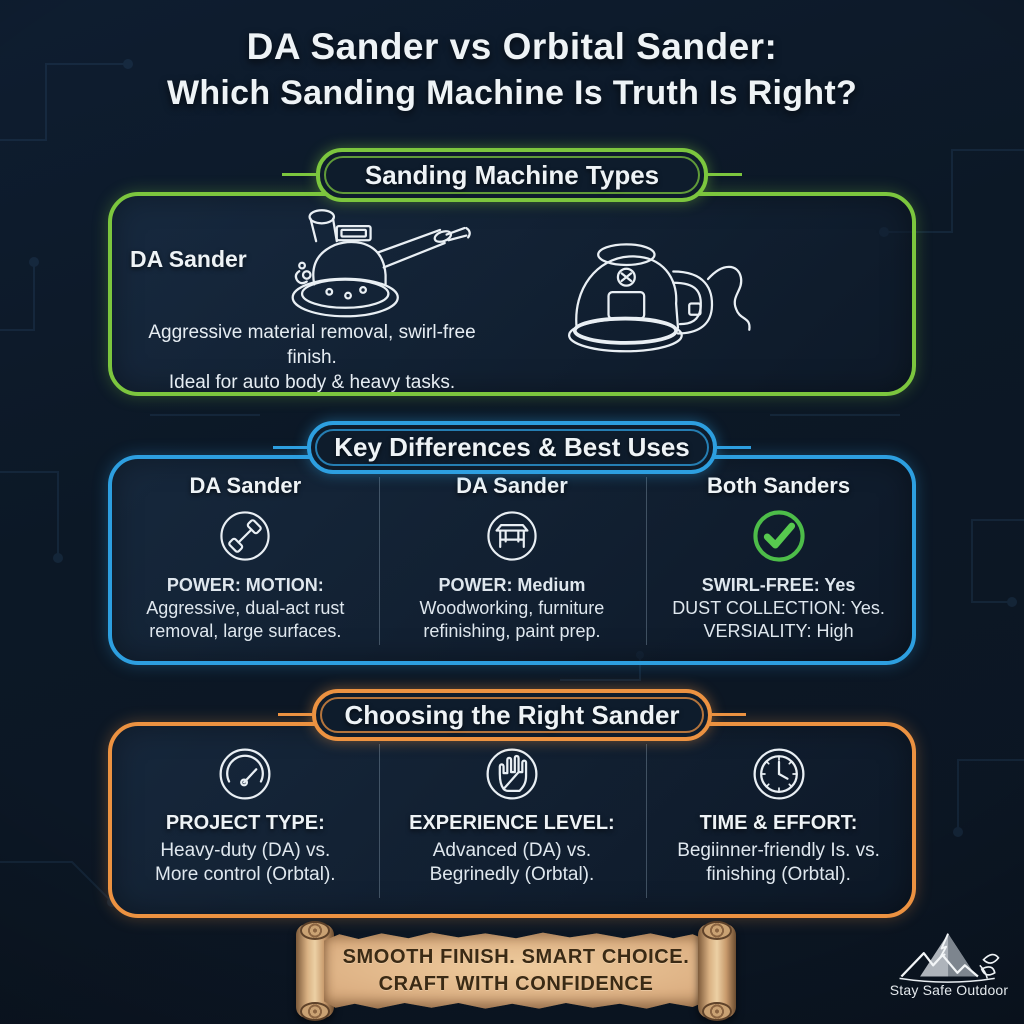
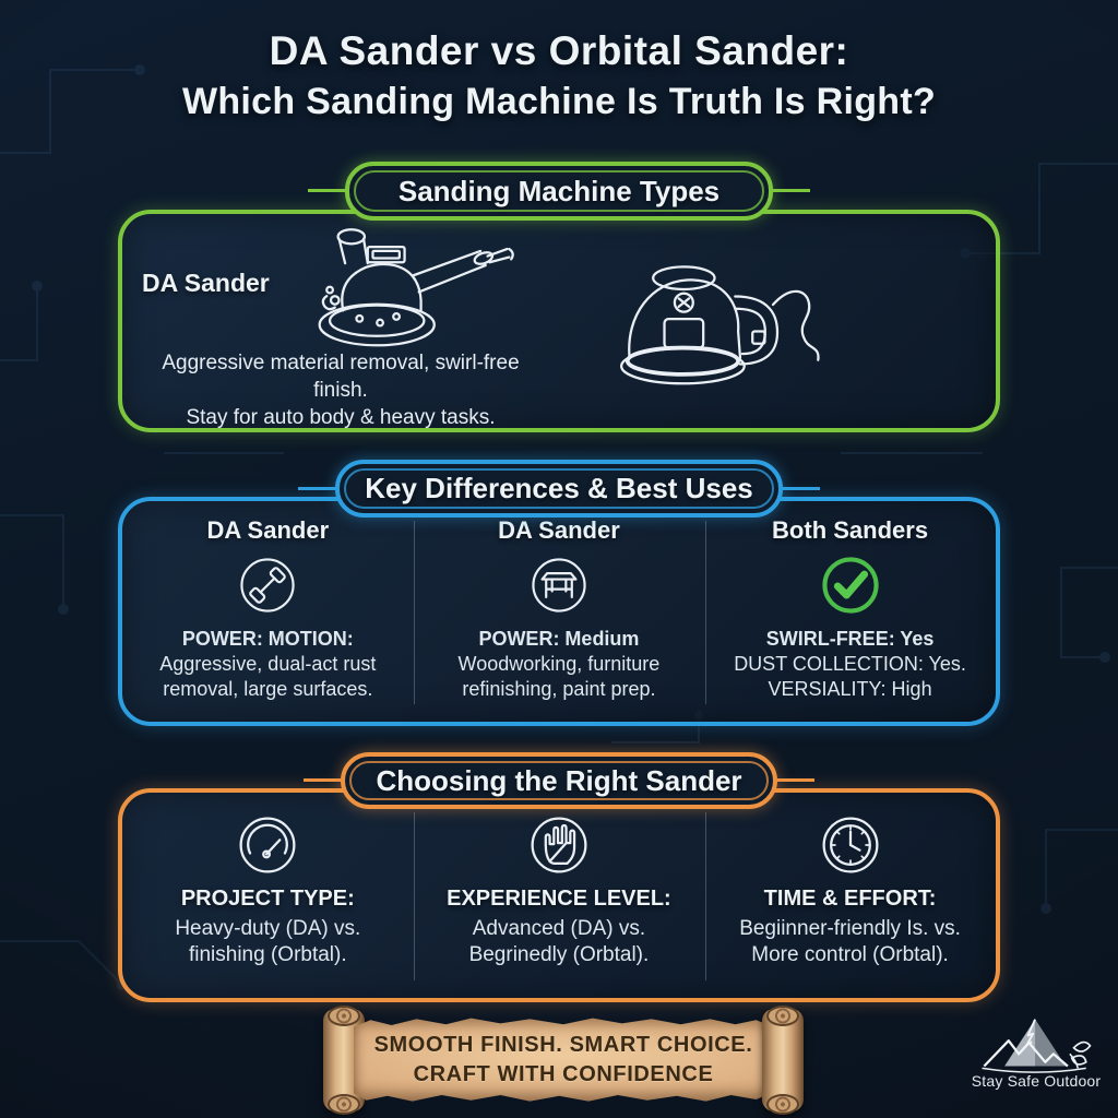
  DA Sander
  Aggressive material removal, swirl-free finish.
- Ideal for auto body & heavy tasks.
+ Stay for auto body & heavy tasks.
  DA Sander
  POWER: MOTION:
  Aggressive, dual-act rust
  removal, large surfaces.
  DA Sander
  POWER: Medium
  Woodworking, furniture
  refinishing, paint prep.
  Both Sanders
  SWIRL-FREE: Yes
  DUST COLLECTION: Yes.
  VERSIALITY: High
  PROJECT TYPE:
  Heavy-duty (DA) vs.
- More control (Orbtal).
+ finishing (Orbtal).
  EXPERIENCE LEVEL:
  Advanced (DA) vs.
  Begrinedly (Orbtal).
  TIME & EFFORT:
  Begiinner-friendly Is. vs.
- finishing (Orbtal).
+ More control (Orbtal).
  SMOOTH FINISH. SMART CHOICE.
  CRAFT WITH CONFIDENCE
  Stay Safe Outdoor
